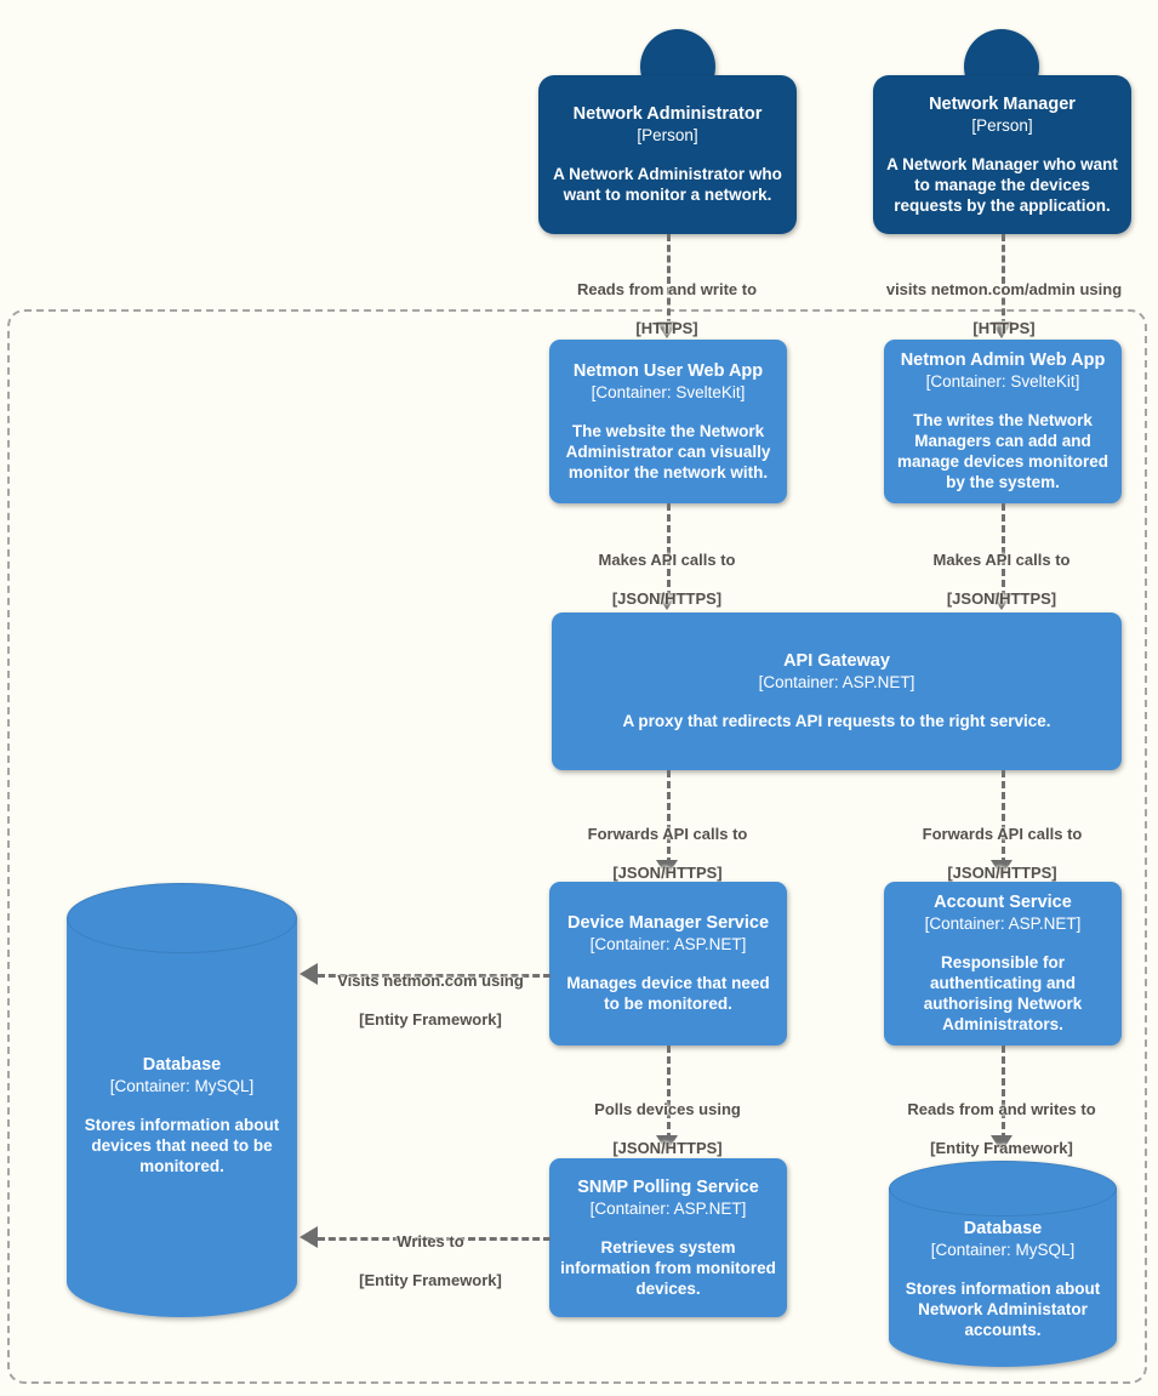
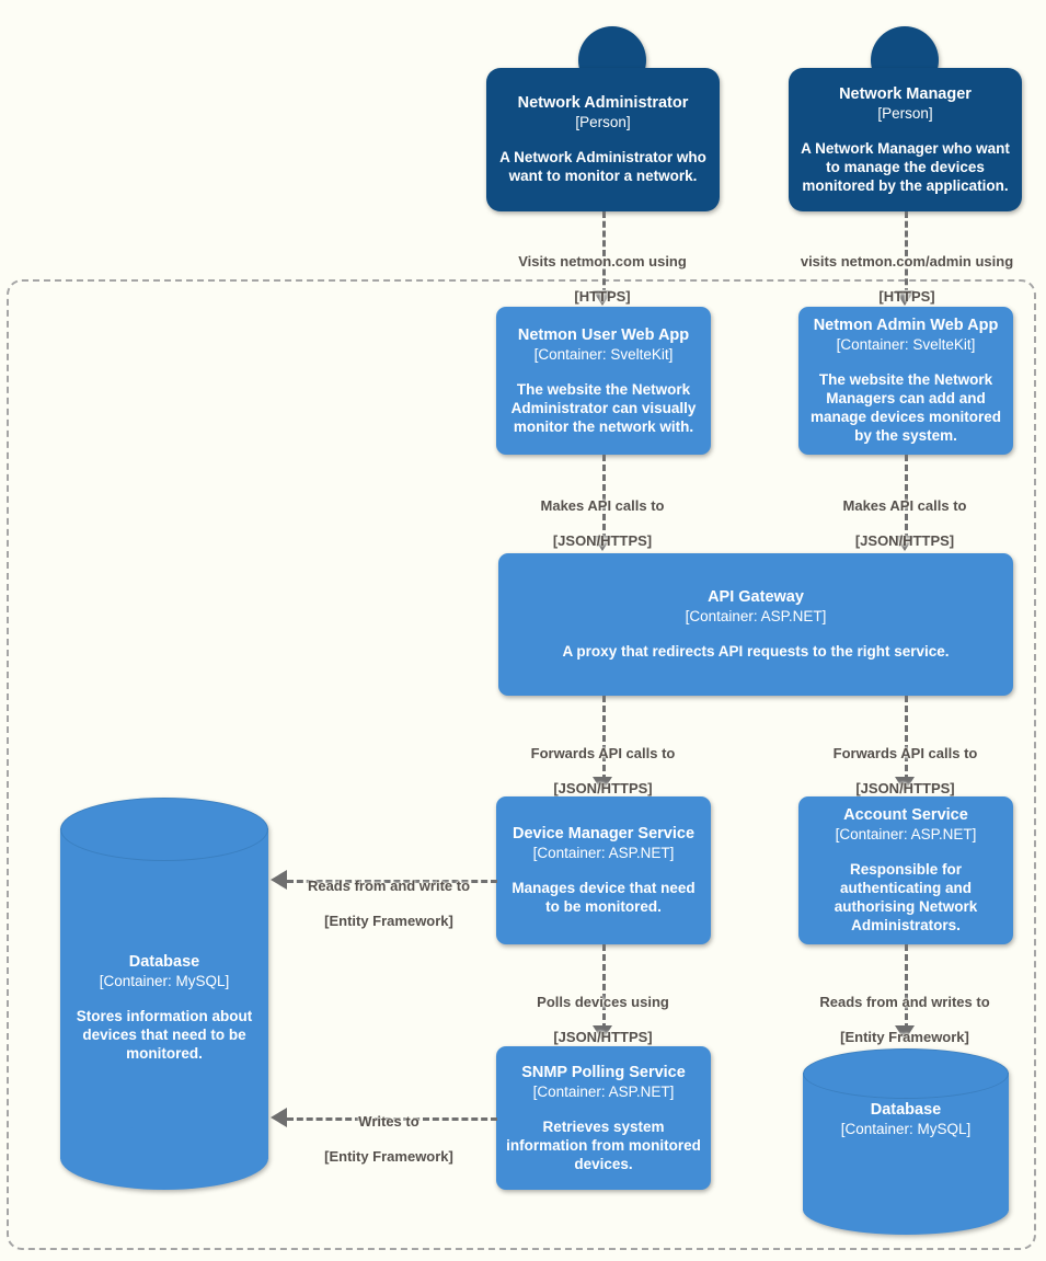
  Network Administrator
  [Person]
  A Network Administrator who want to monitor a network.
  Network Manager
  [Person]
- A Network Manager who want to manage the devices requests by the application.
+ A Network Manager who want to manage the devices monitored by the application.
- Reads from and write to
+ Visits netmon.com using
  [HTTPS]
  visits netmon.com/admin using
  [HTTPS]
  Netmon User Web App
  [Container: SvelteKit]
  The website the Network Administrator can visually monitor the network with.
  Netmon Admin Web App
  [Container: SvelteKit]
- The writes the Network Managers can add and manage devices monitored by the system.
+ The website the Network Managers can add and manage devices monitored by the system.
  Makes API calls to
  [JSON/HTTPS]
  Makes API calls to
  [JSON/HTTPS]
  API Gateway
  [Container: ASP.NET]
  A proxy that redirects API requests to the right service.
  Forwards API calls to
  [JSON/HTTPS]
  Forwards API calls to
  [JSON/HTTPS]
  Device Manager Service
  [Container: ASP.NET]
  Manages device that need to be monitored.
  Account Service
  [Container: ASP.NET]
  Responsible for authenticating and authorising Network Administrators.
  Database
  [Container: MySQL]
  Stores information about devices that need to be monitored.
- Visits netmon.com using
+ Reads from and write to
  [Entity Framework]
  Polls devices using
  [JSON/HTTPS]
  SNMP Polling Service
  [Container: ASP.NET]
  Retrieves system information from monitored devices.
  Writes to
  [Entity Framework]
  Reads from and writes to
  [Entity Framework]
  Database
  [Container: MySQL]
- Stores information about Network Administator accounts.
